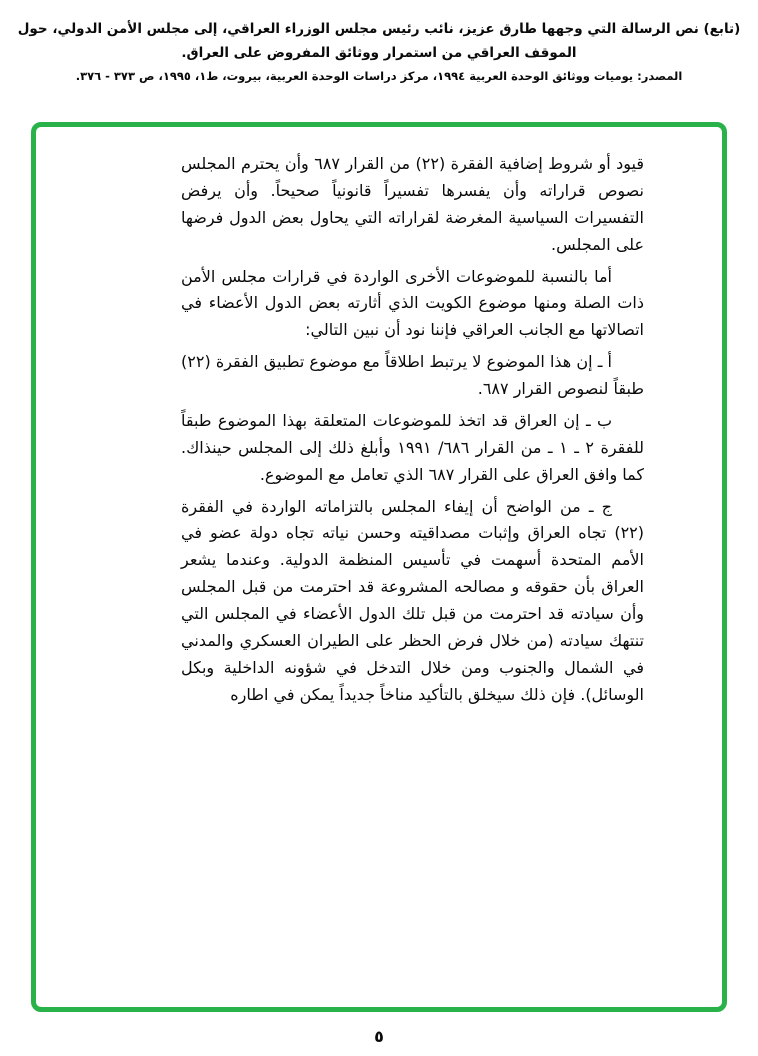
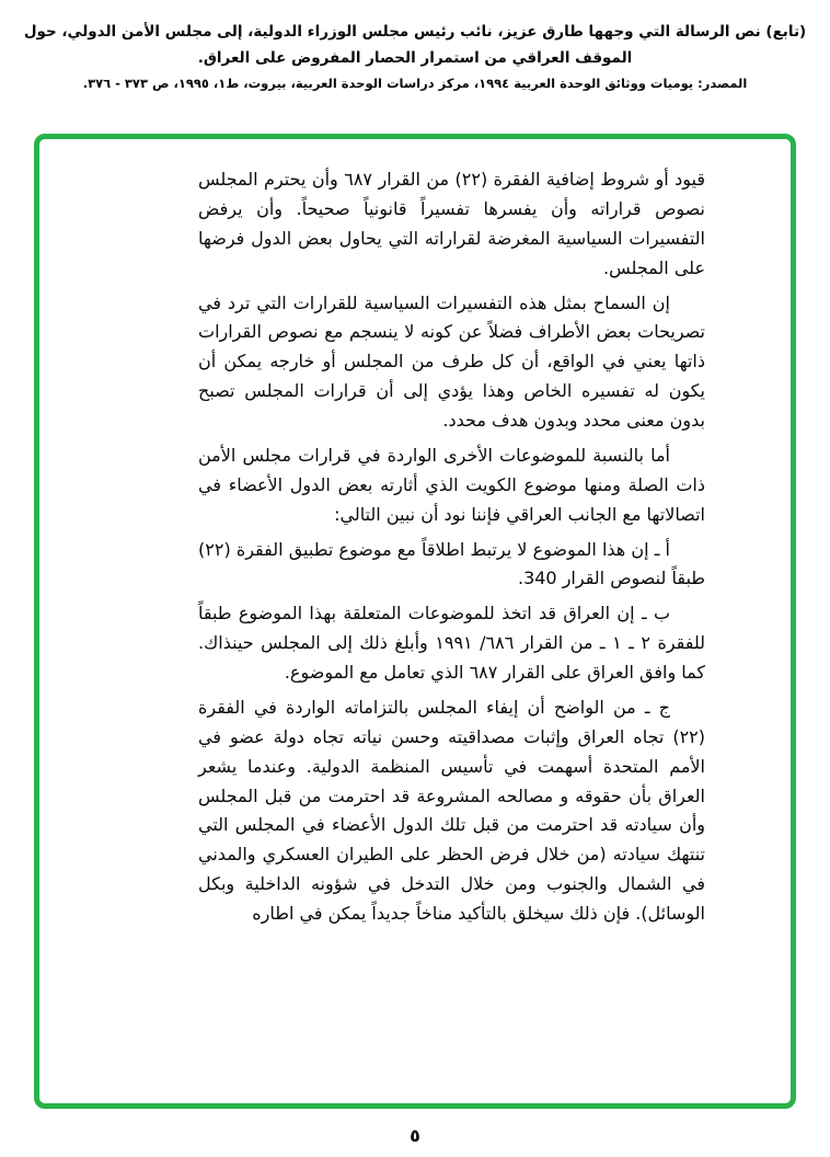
- (تابع) نص الرسالة التي وجهها طارق عزيز، نائب رئيس مجلس الوزراء العراقي، إلى مجلس الأمن الدولي، حول
+ (تابع) نص الرسالة التي وجهها طارق عزيز، نائب رئيس مجلس الوزراء الدولية، إلى مجلس الأمن الدولي، حول
- الموقف العراقي من استمرار ووثائق المفروض على العراق.
+ الموقف العراقي من استمرار الحصار المفروض على العراق.
  المصدر: يوميات ووثائق الوحدة العربية ١٩٩٤، مركز دراسات الوحدة العربية، بيروت، ط١، ١٩٩٥، ص ٣٧٣ - ٣٧٦.
  قيود أو شروط إضافية الفقرة (٢٢) من القرار ٦٨٧ وأن يحترم المجلس نصوص قراراته وأن يفسرها تفسيراً قانونياً صحيحاً. وأن يرفض التفسيرات السياسية المغرضة لقراراته التي يحاول بعض الدول فرضها على المجلس.
+ إن السماح بمثل هذه التفسيرات السياسية للقرارات التي ترد في تصريحات بعض الأطراف فضلاً عن كونه لا ينسجم مع نصوص القرارات ذاتها يعني في الواقع، أن كل طرف من المجلس أو خارجه يمكن أن يكون له تفسيره الخاص وهذا يؤدي إلى أن قرارات المجلس تصبح بدون معنى محدد وبدون هدف محدد.
  أما بالنسبة للموضوعات الأخرى الواردة في قرارات مجلس الأمن ذات الصلة ومنها موضوع الكويت الذي أثارته بعض الدول الأعضاء في اتصالاتها مع الجانب العراقي فإننا نود أن نبين التالي:
- أ ـ إن هذا الموضوع لا يرتبط اطلاقاً مع موضوع تطبيق الفقرة (٢٢) طبقاً لنصوص القرار ٦٨٧.
+ أ ـ إن هذا الموضوع لا يرتبط اطلاقاً مع موضوع تطبيق الفقرة (٢٢) طبقاً لنصوص القرار 340.
  ب ـ إن العراق قد اتخذ للموضوعات المتعلقة بهذا الموضوع طبقاً للفقرة ٢ ـ ١ ـ من القرار ٦٨٦/ ١٩٩١ وأبلغ ذلك إلى المجلس حينذاك. كما وافق العراق على القرار ٦٨٧ الذي تعامل مع الموضوع.
  ج ـ من الواضح أن إيفاء المجلس بالتزاماته الواردة في الفقرة (٢٢) تجاه العراق وإثبات مصداقيته وحسن نياته تجاه دولة عضو في الأمم المتحدة أسهمت في تأسيس المنظمة الدولية. وعندما يشعر العراق بأن حقوقه و مصالحه المشروعة قد احترمت من قبل المجلس وأن سيادته قد احترمت من قبل تلك الدول الأعضاء في المجلس التي تنتهك سيادته (من خلال فرض الحظر على الطيران العسكري والمدني في الشمال والجنوب ومن خلال التدخل في شؤونه الداخلية وبكل الوسائل). فإن ذلك سيخلق بالتأكيد مناخاً جديداً يمكن في اطاره
  ٥
